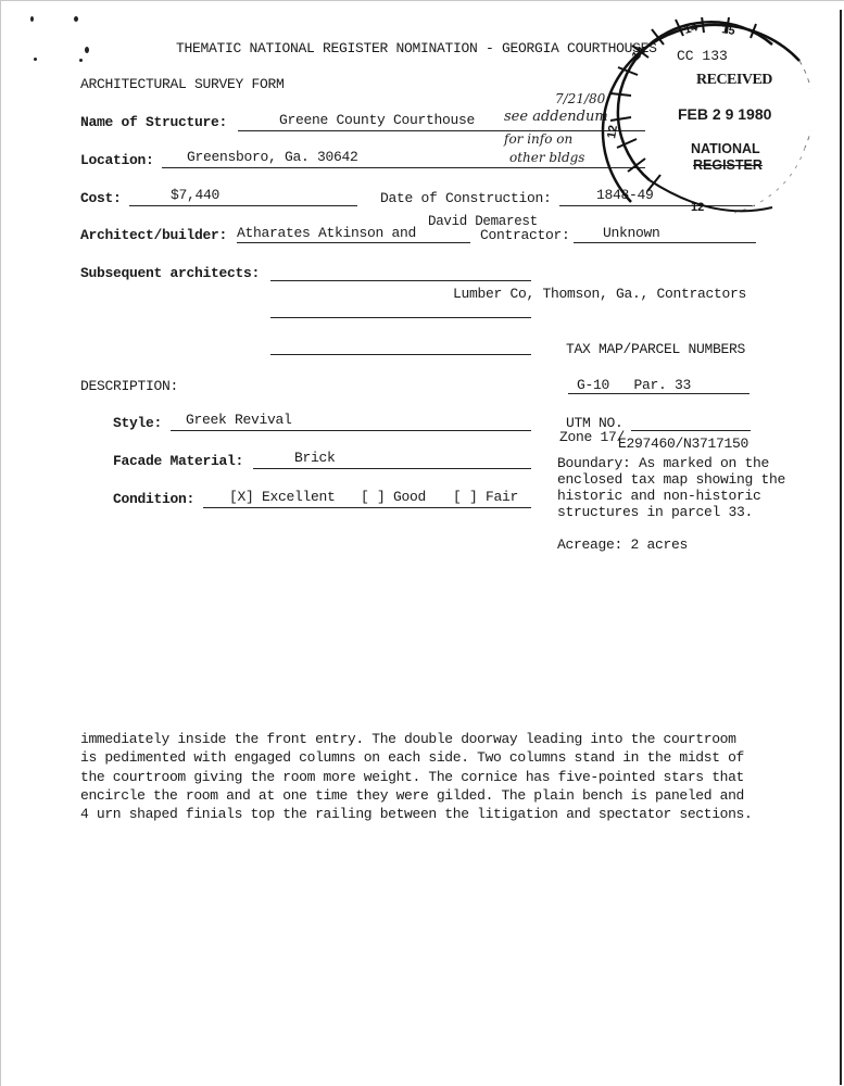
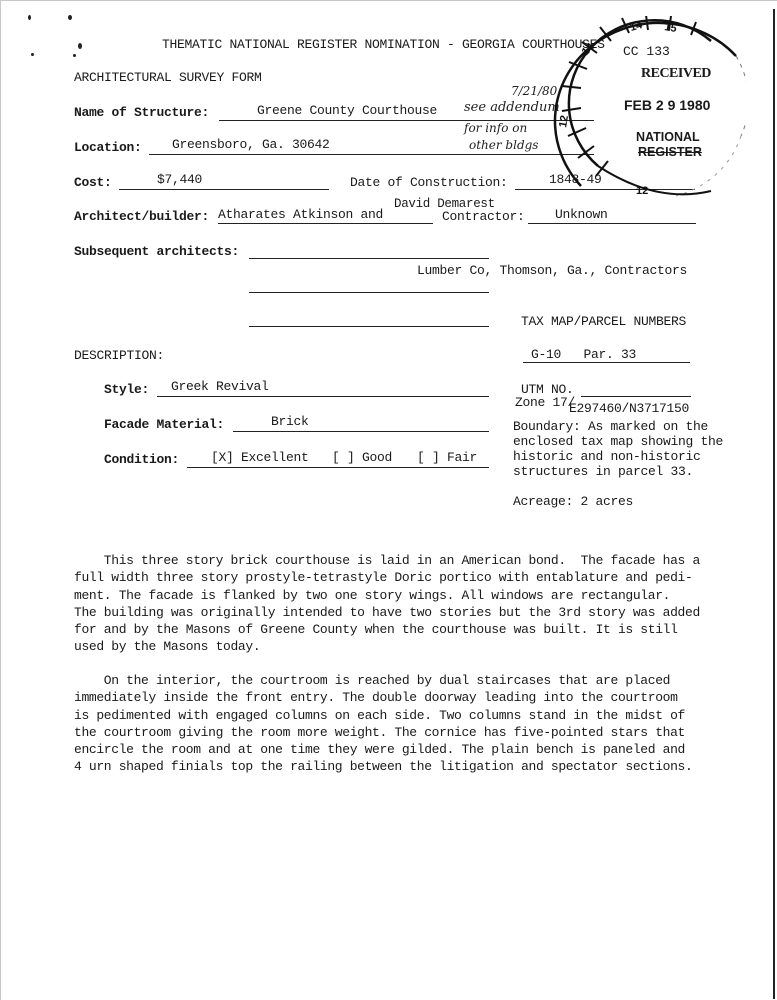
  THEMATIC NATIONAL REGISTER NOMINATION - GEORGIA COURTHOUS
  ARCHITECTURAL SURVEY FORM
  Name of Structure:
  Greene County Courthouse
  7/21/80
  see addendum
  for info on
  other bldgs
  Location:
  Greensboro, Ga. 30642
  Cost:
  $7,440
  Date of Construction:
  184-49
  David Demarest
  Architect/builder:
  Atharates Atkinson and
  Contractor:
  Unknown
  Subsequent architects:
  Lumber Co, Thomson, Ga., Contractors
  TAX MAP/PARCEL NUMBERS
  G-10 Par. 33
  DESCRIPTION:
  Style:
  Greek Revival
  Facade Material:
  Brick
  Condition:
  [X]
  Excellent
  [ ]
  Good
  [ ]
  Fair
  UTM NO.
  Zone 17/
  E297460/N3717150
  Boundary: As marked on the
  enclosed tax map showing the
  historic and non-historic
  structures in parcel 33.
  Acreage: 2 acres
+ This three story brick courthouse is laid in an American bond. The facade has a
+ full width three story prostyle-tetrastyle Doric portico with entablature and pedi-
+ ment. The facade is flanked by two one story wings. All windows are rectangular.
+ The building was originally intended to have two stories but the 3rd story was added
+ for and by the Masons of Greene County when the courthouse was built. It is still
+ used by the Masons today.
+ On the interior, the courtroom is reached by dual staircases that are placed
  immediately inside the front entry. The double doorway leading into the courtroom
  is pedimented with engaged columns on each side. Two columns stand in the midst of
  the courtroom giving the room more weight. The cornice has five-pointed stars that
  encircle the room and at one time they were gilded. The plain bench is paneled and
  4 urn shaped finials top the railing between the litigation and spectator sections.
  12
  CC 133
  RECEIVED
  FEB 2 9 1980
  NATIONAL
  REGISTER
